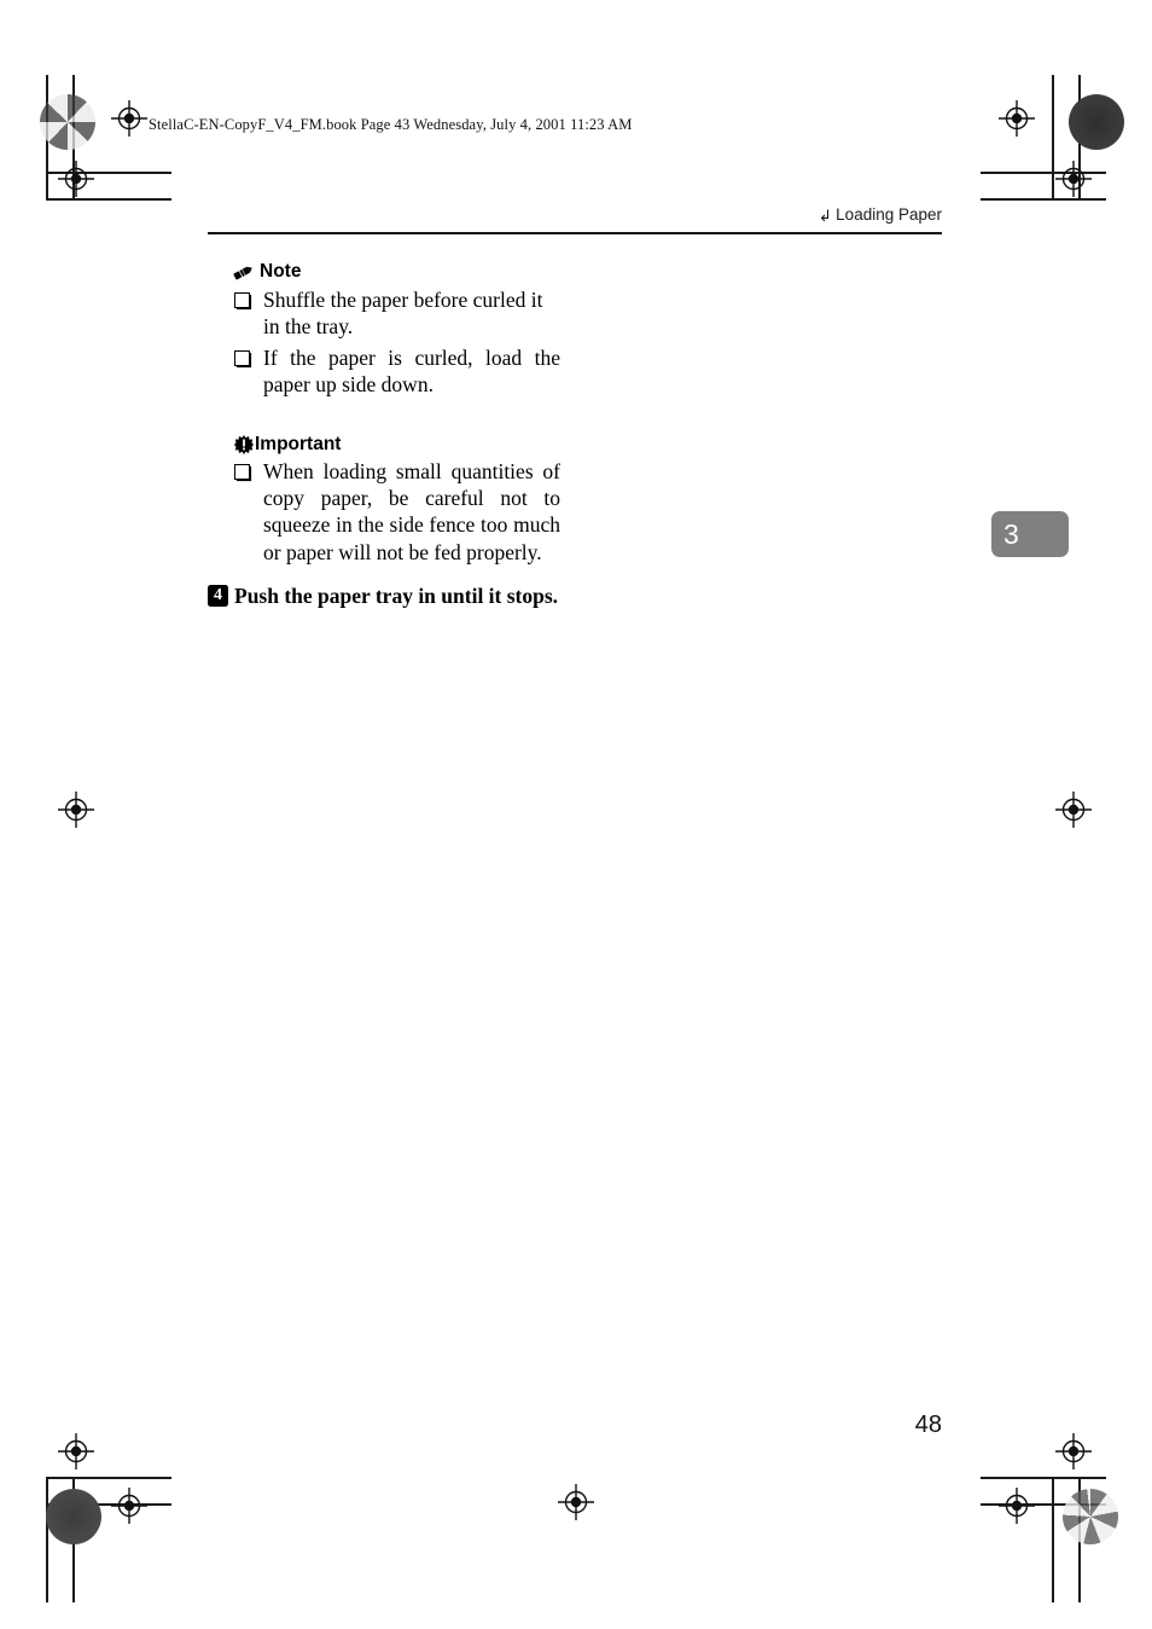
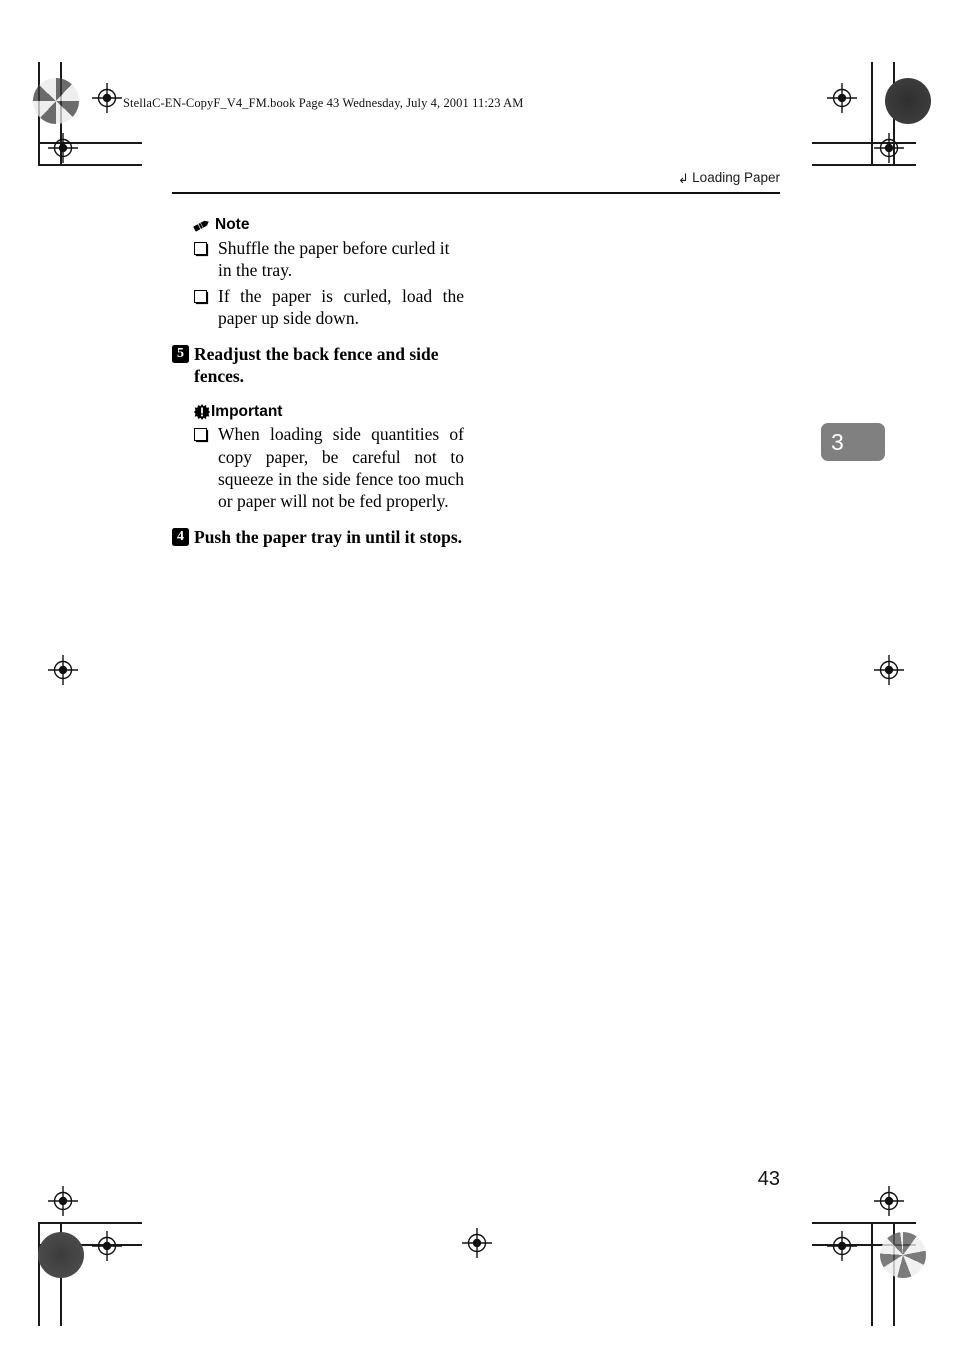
  StellaC-EN-CopyF_V4_FM.book Page 43 Wednesday, July 4, 2001 11:23 AM
  Note
  Shuffle the paper before curled it in the tray.
  If the paper is curled, load the paper up side down.
+ 5
+ Readjust the back fence and side fences.
  Important
- When loading small quantities of copy paper, be careful not to squeeze in the side fence too much or paper will not be fed properly.
+ When loading side quantities of copy paper, be careful not to squeeze in the side fence too much or paper will not be fed properly.
  4
  Push the paper tray in until it stops.
  3
- 48
+ 43
